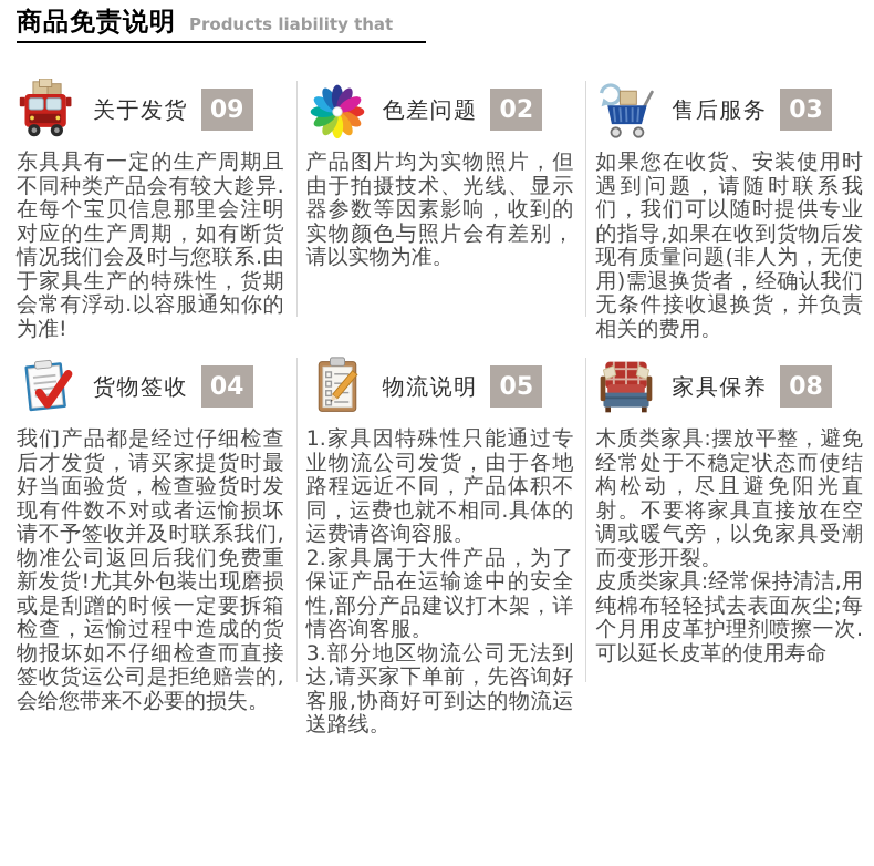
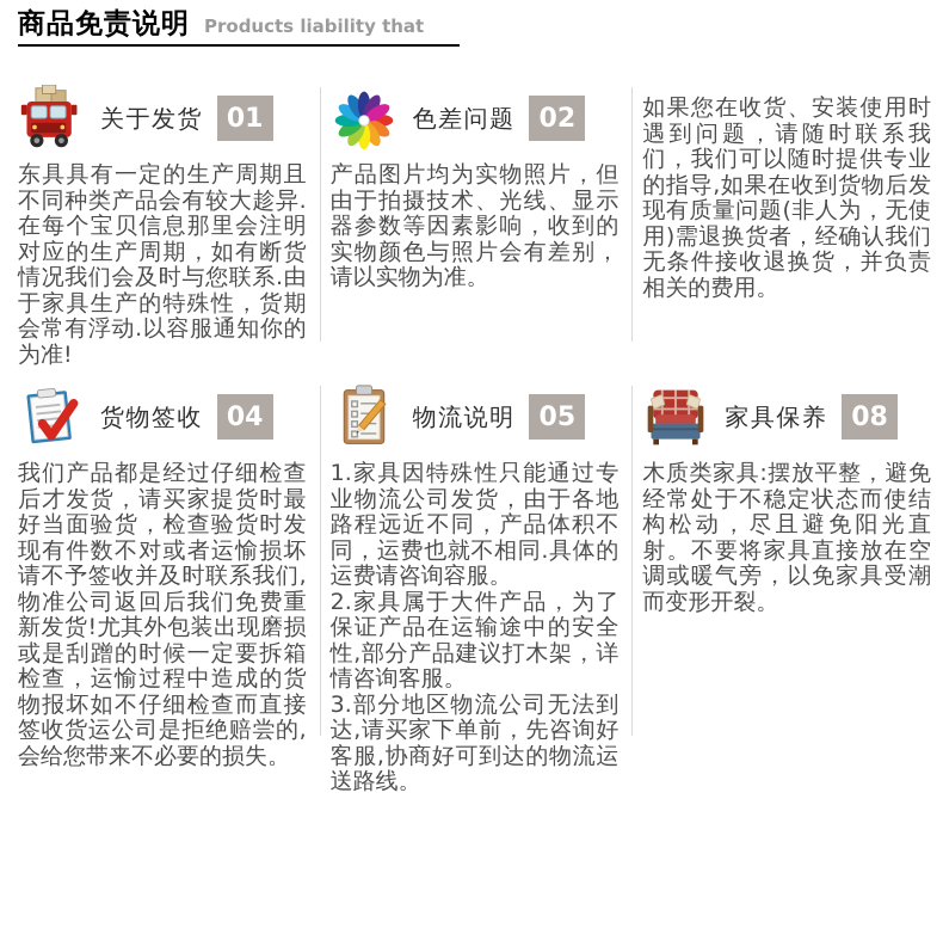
  商品免责说明
  Products liability that
  关于发货
- 09
+ 01
  东具具有一定的生产周期且不同种类产品会有较大趁异.在每个宝贝信息那里会注明对应的生产周期，如有断货情况我们会及时与您联系.由于家具生产的特殊性，货期会常有浮动.以容服通知你的为准!
  色差问题
  02
  产品图片均为实物照片，但由于拍摄技术、光线、显示器参数等因素影响，收到的实物颜色与照片会有差别，请以实物为准。
- 售后服务
- 03
  如果您在收货、安装使用时遇到问题，请随时联系我们，我们可以随时提供专业的指导,如果在收到货物后发现有质量问题(非人为，无使用)需退换货者，经确认我们无条件接收退换货，并负责相关的费用。
  货物签收
  04
  我们产品都是经过仔细检查后才发货，请买家提货时最好当面验货，检查验货时发现有件数不对或者运愉损坏请不予签收并及时联系我们,物准公司返回后我们免费重新发货!尤其外包装出现磨损或是刮蹭的时候一定要拆箱检查，运愉过程中造成的货物报坏如不仔细检查而直接签收货运公司是拒绝赔尝的,会给您带来不必要的损失。
  物流说明
  05
  1.家具因特殊性只能通过专业物流公司发货，由于各地路程远近不同，产品体积不同，运费也就不相同.具体的运费请咨询容服。
  2.家具属于大件产品，为了保证产品在运输途中的安全性,部分产品建议打木架，详情咨询客服。
  3.部分地区物流公司无法到达,请买家下单前，先咨询好客服,协商好可到达的物流运送路线。
  家具保养
  08
  木质类家具:摆放平整，避免经常处于不稳定状态而使结构松动，尽且避免阳光直射。不要将家具直接放在空调或暖气旁，以免家具受潮而变形开裂。
- 皮质类家具:经常保持清洁,用纯棉布轻轻拭去表面灰尘;每个月用皮革护理剂喷擦一次.可以延长皮革的使用寿命
